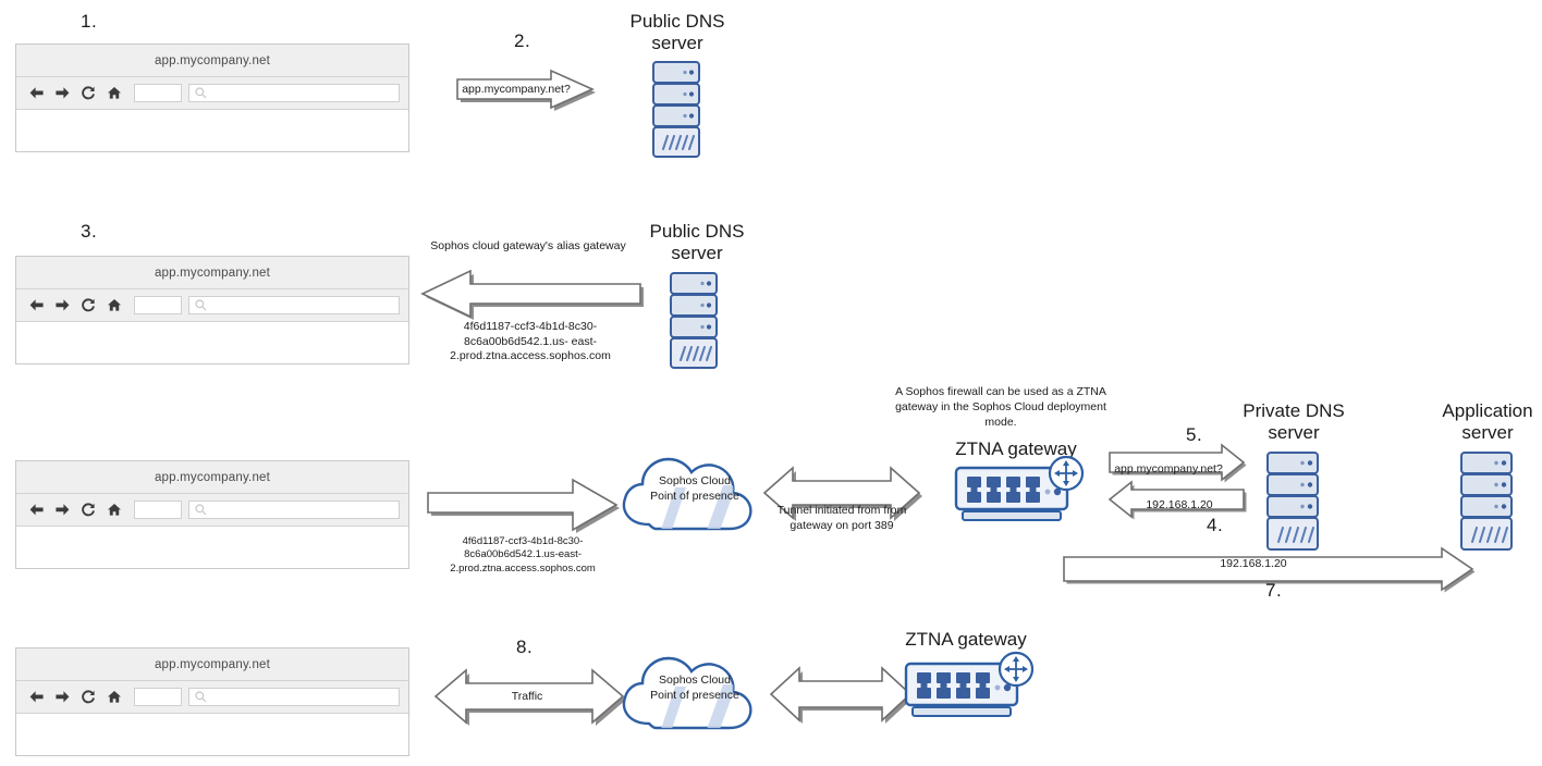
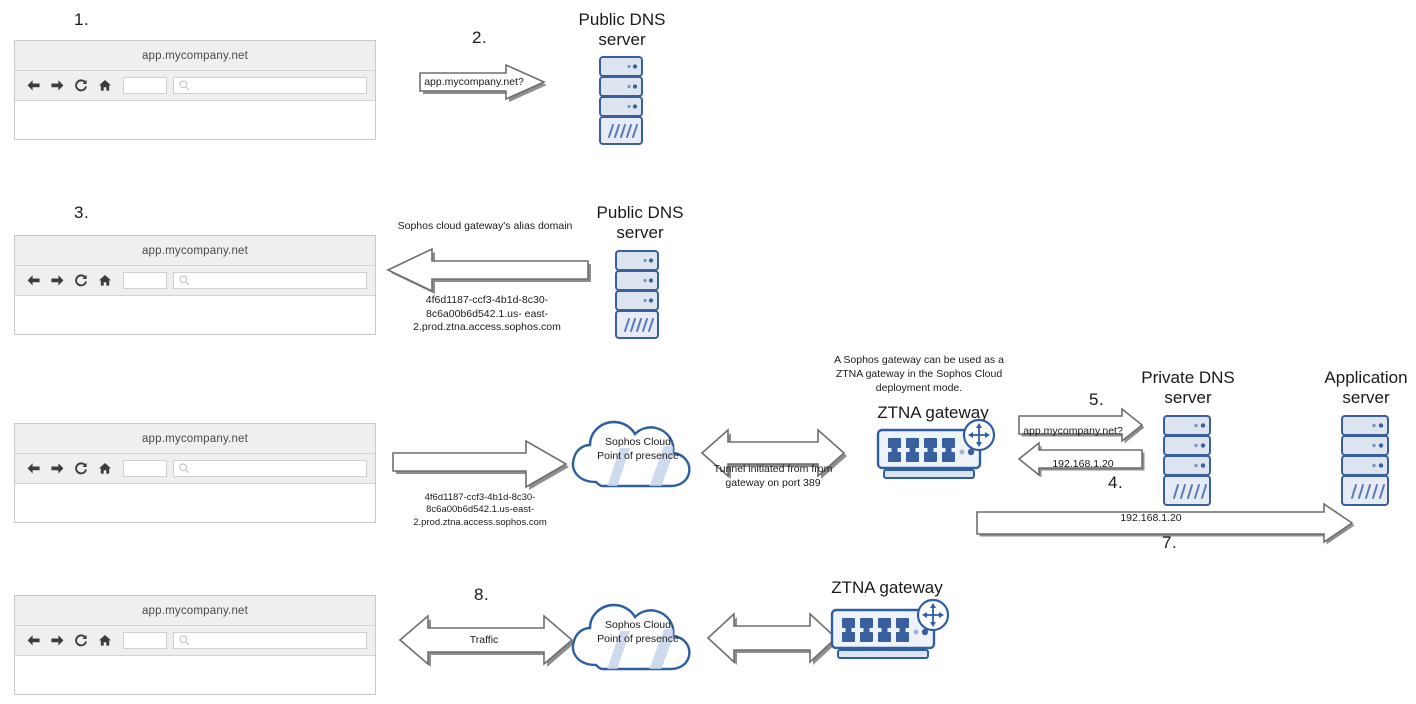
  1.
  app.mycompany.net
  2.
  app.mycompany.net?
  Public DNS
  server
  3.
  app.mycompany.net
- Sophos cloud gateway's alias gateway
+ Sophos cloud gateway's alias domain
  4f6d1187-ccf3-4b1d-8c30-8c6a00b6d542.1.us- east-2.prod.ztna.access.sophos.com
  Public DNS
  server
  app.mycompany.net
  4f6d1187-ccf3-4b1d-8c30- 8c6a00b6d542.1.us-east- 2.prod.ztna.access.sophos.com
  Sophos Cloud
  Point of presence
  Tunnel initiated from from gateway on port 389
- A Sophos firewall can be used as a ZTNA gateway in the Sophos Cloud deployment mode.
+ A Sophos gateway can be used as a ZTNA gateway in the Sophos Cloud deployment mode.
  ZTNA gateway
  5.
  app.mycompany.net?
  192.168.1.20
  4.
  Private DNS
  server
  Application
  server
  192.168.1.20
  7.
  app.mycompany.net
  8.
  Traffic
  Sophos Cloud
  Point of presence
  ZTNA gateway
